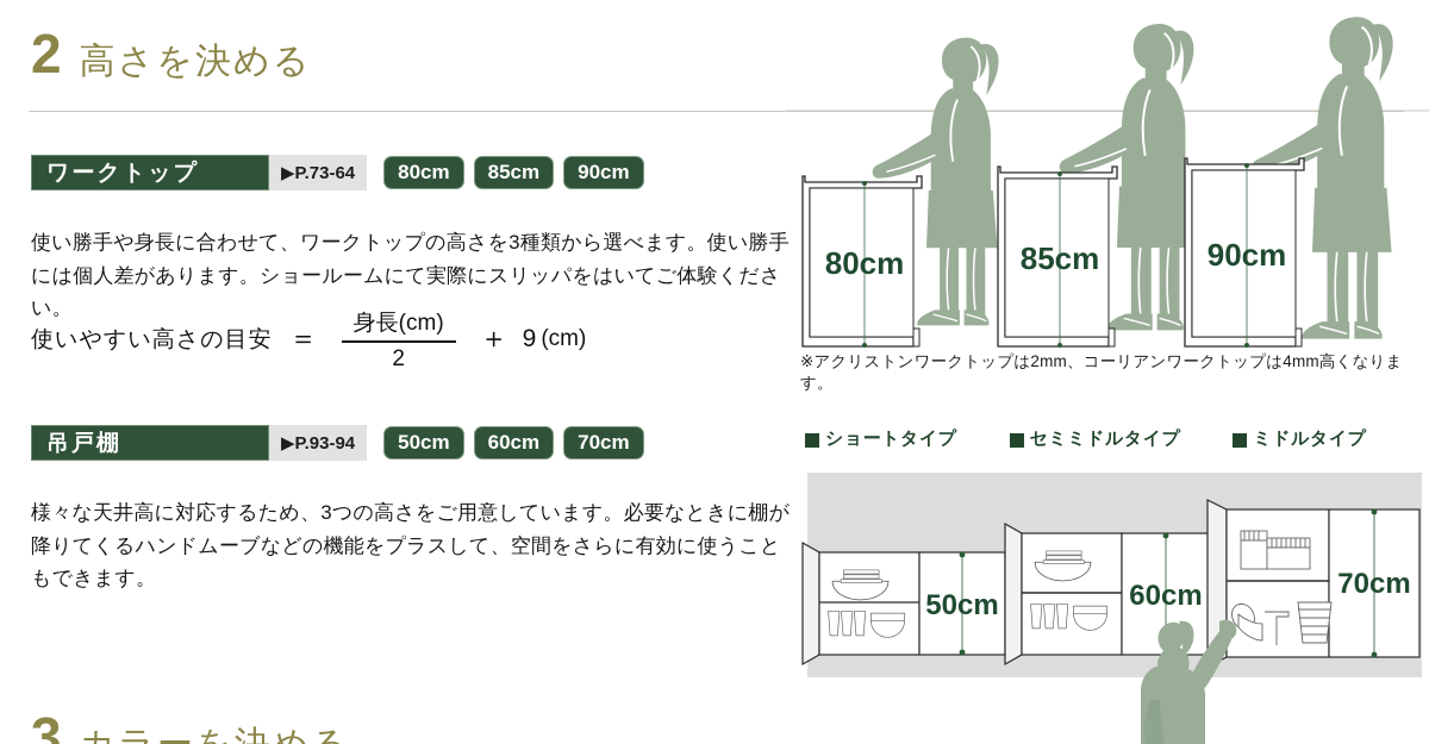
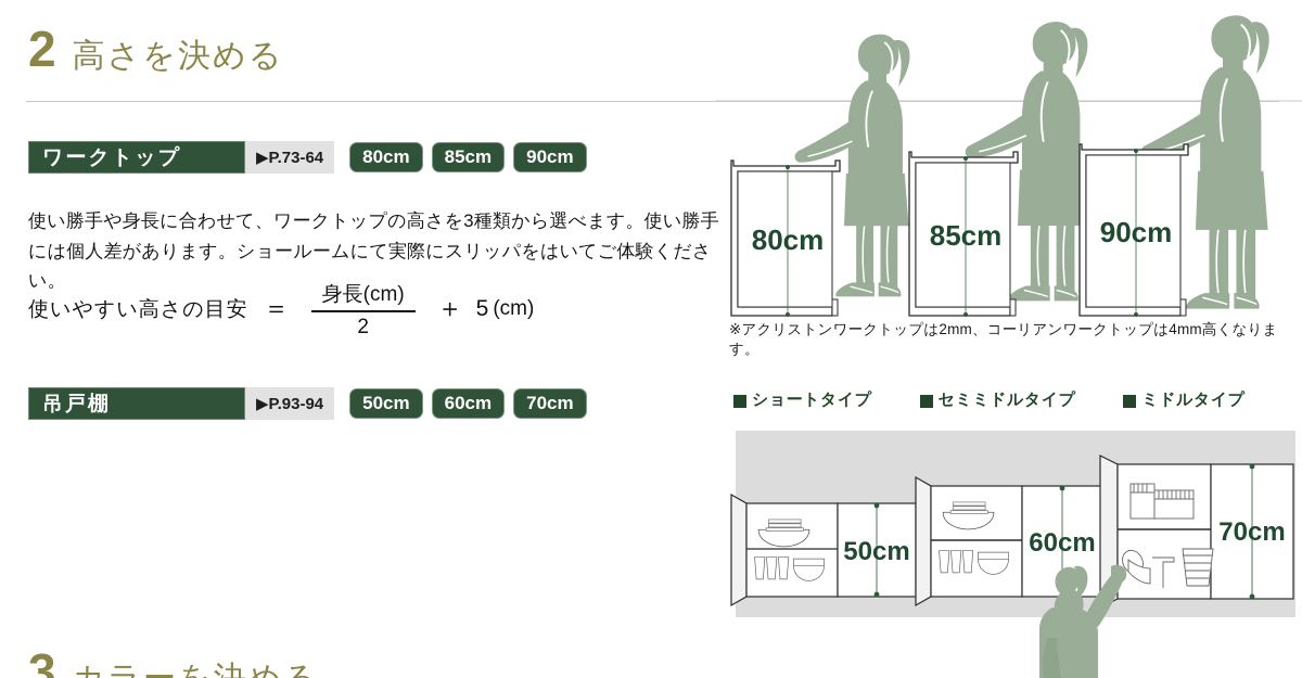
  2
  高さを決める
  ワークトップ
  ▶P.73-64
  80cm
  85cm
  90cm
  使い勝手や身長に合わせて、ワークトップの高さを3種類から選べます。使い勝手には個人差があります。ショールームにて実際にスリッパをはいてご体験ください。
  使いやすい高さの目安
  ＝
  身長(cm)
  2
  ＋
- 9
+ 5
  (cm)
  吊戸棚
  ▶P.93-94
  50cm
  60cm
  70cm
- 様々な天井高に対応するため、3つの高さをご用意しています。必要なときに棚が降りてくるハンドムーブなどの機能をプラスして、空間をさらに有効に使うこともできます。
  80cm
  85cm
  90cm
  ※アクリストンワークトップは2mm、コーリアンワークトップは4mm高くなります。
  ショートタイプ
  セミミドルタイプ
  ミドルタイプ
  50cm
  60cm
  70cm
  3
